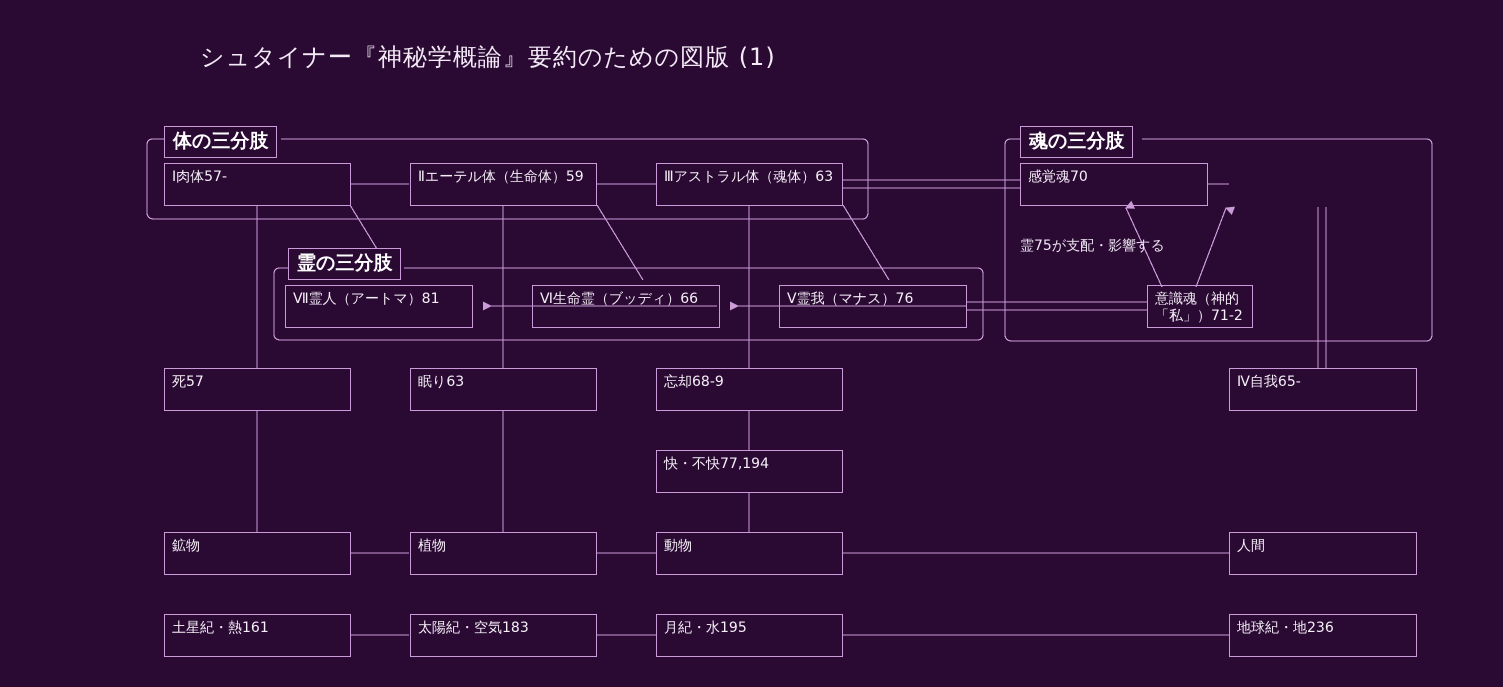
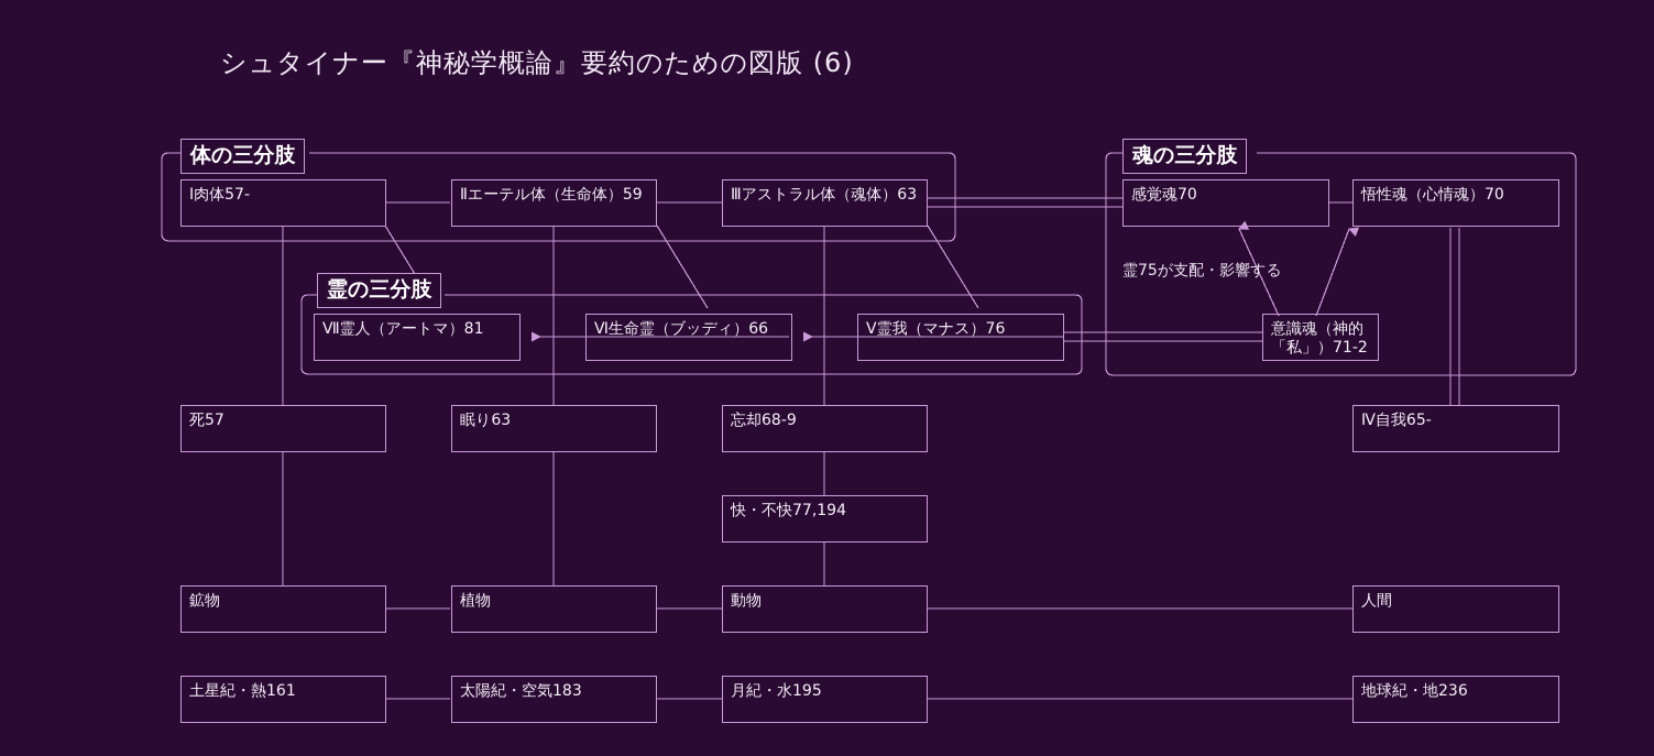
- シュタイナー『神秘学概論』要約のための図版 (1)
+ シュタイナー『神秘学概論』要約のための図版 (6)
  体の三分肢
  魂の三分肢
  霊の三分肢
  Ⅰ肉体57-
  Ⅱエーテル体（生命体）59
  Ⅲアストラル体（魂体）63
  感覚魂70
+ 悟性魂（心情魂）70
  霊75が支配・影響する
  Ⅶ霊人（アートマ）81
  Ⅵ生命霊（ブッディ）66
  Ⅴ霊我（マナス）76
  意識魂（神的「私」）71-2
  死57
  眠り63
  忘却68-9
  Ⅳ自我65-
  快・不快77,194
  鉱物
  植物
  動物
  人間
  土星紀・熱161
  太陽紀・空気183
  月紀・水195
  地球紀・地236
